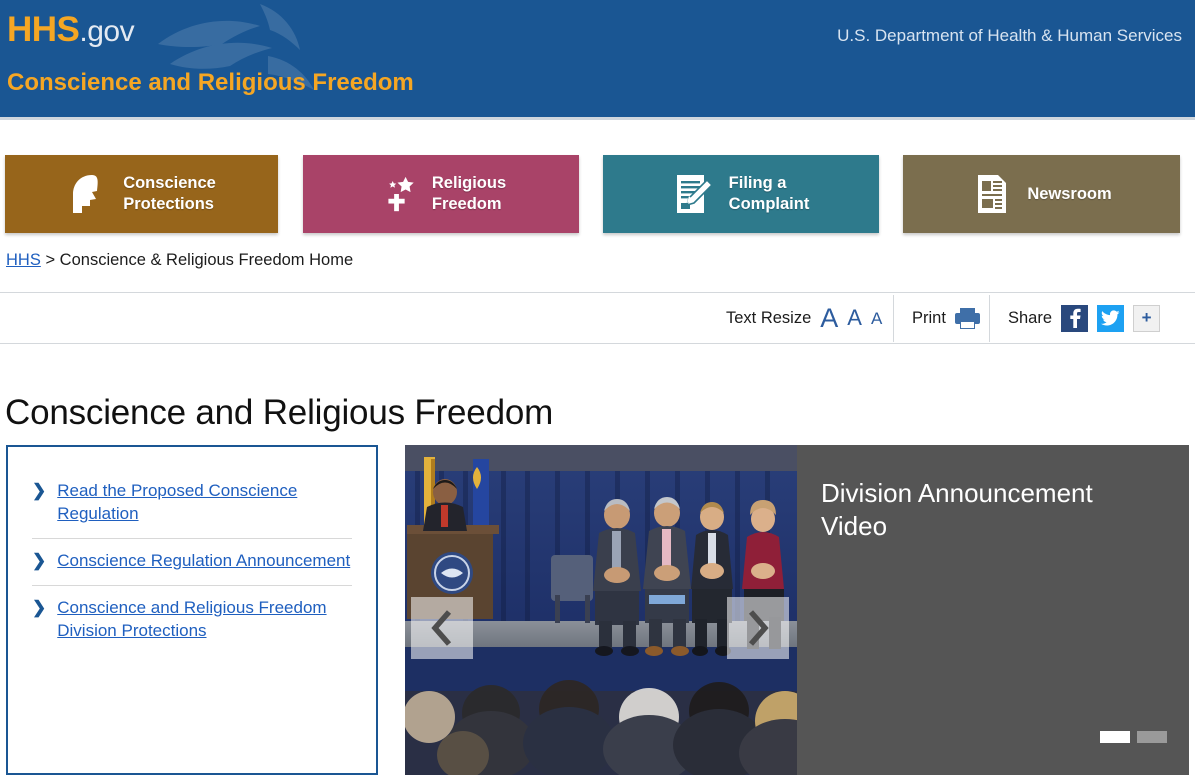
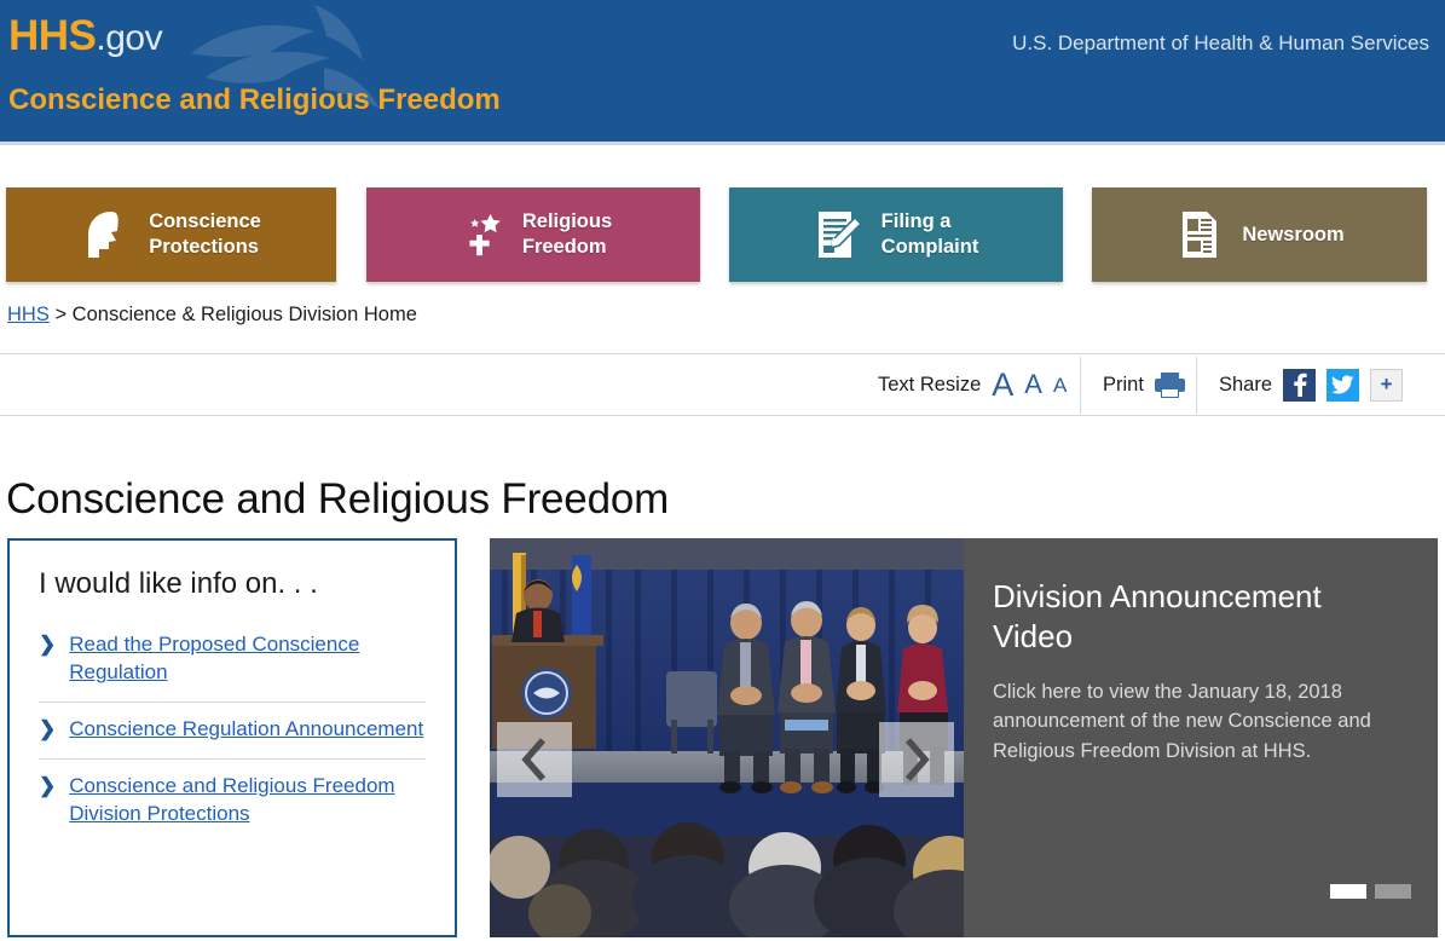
  HHS.gov
  Conscience and Religious Freedom
  U.S. Department of Health & Human Services
  Conscience
  Protections
  Religious
  Freedom
  Filing a
  Complaint
  Newsroom
- HHS > Conscience & Religious Freedom Home
+ HHS > Conscience & Religious Division Home
  Text Resize
  A
  A
  A
  Print
  Share
  +
  Conscience and Religious Freedom
+ I would like info on. . .
  ❯
  Read the Proposed Conscience Regulation
  ❯
  Conscience Regulation Announcement
  ❯
  Conscience and Religious Freedom Division Protections
  Division Announcement Video
+ Click here to view the January 18, 2018 announcement of the new Conscience and Religious Freedom Division at HHS.
